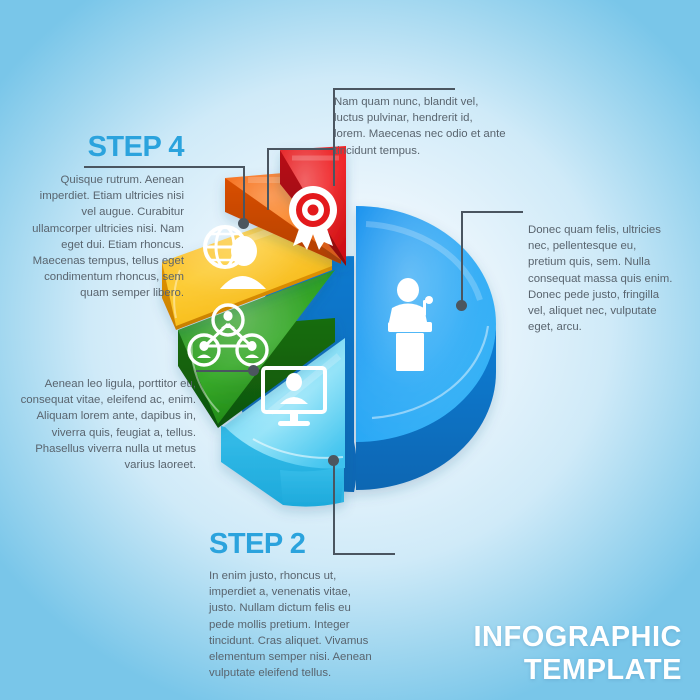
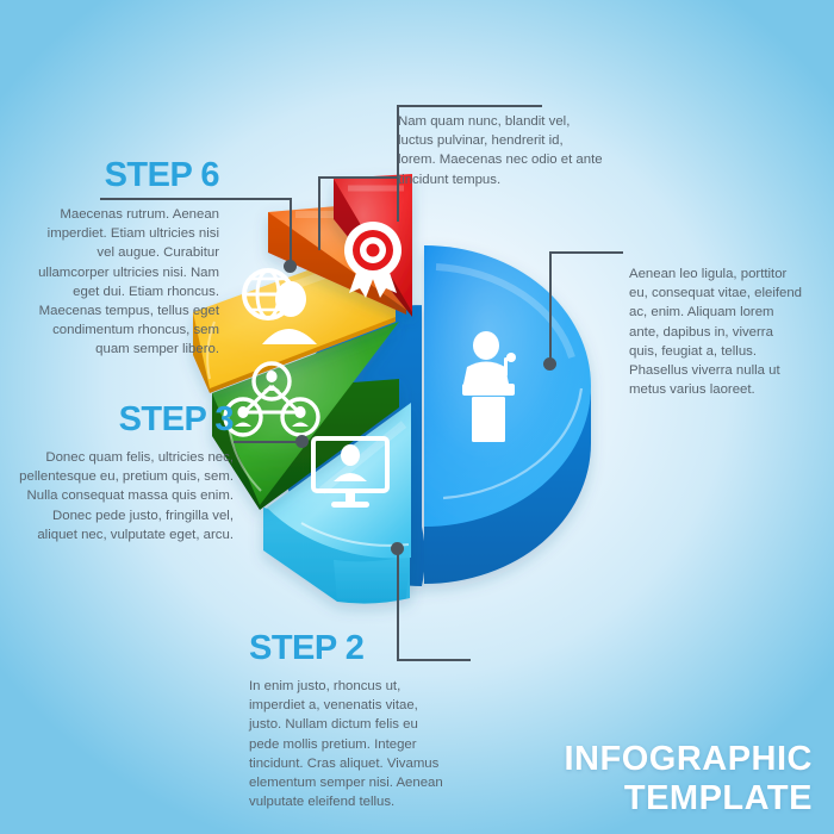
- Donec quam felis, ultricies nec, pellentesque eu, pretium quis, sem. Nulla consequat massa quis enim. Donec pede justo, fringilla vel, aliquet nec, vulputate eget, arcu.
+ Aenean leo ligula, porttitor eu, consequat vitae, eleifend ac, enim. Aliquam lorem ante, dapibus in, viverra quis, feugiat a, tellus. Phasellus viverra nulla ut metus varius laoreet.
  STEP 2
  In enim justo, rhoncus ut, imperdiet a, venenatis vitae, justo. Nullam dictum felis eu pede mollis pretium. Integer tincidunt. Cras aliquet. Vivamus elementum semper nisi. Aenean vulputate eleifend tellus.
+ STEP 3
- Aenean leo ligula, porttitor eu, consequat vitae, eleifend ac, enim. Aliquam lorem ante, dapibus in, viverra quis, feugiat a, tellus. Phasellus viverra nulla ut metus varius laoreet.
+ Donec quam felis, ultricies nec, pellentesque eu, pretium quis, sem. Nulla consequat massa quis enim. Donec pede justo, fringilla vel, aliquet nec, vulputate eget, arcu.
- STEP 4
+ STEP 6
- Quisque rutrum. Aenean imperdiet. Etiam ultricies nisi vel augue. Curabitur ullamcorper ultricies nisi. Nam eget dui. Etiam rhoncus. Maecenas tempus, tellus eget condimentum rhoncus, sem quam semper libero.
+ Maecenas rutrum. Aenean imperdiet. Etiam ultricies nisi vel augue. Curabitur ullamcorper ultricies nisi. Nam eget dui. Etiam rhoncus. Maecenas tempus, tellus eget condimentum rhoncus, sem quam semper libero.
  Nam quam nunc, blandit vel, luctus pulvinar, hendrerit id, lorem. Maecenas nec odio et ante tincidunt tempus.
  INFOGRAPHIC
  TEMPLATE
